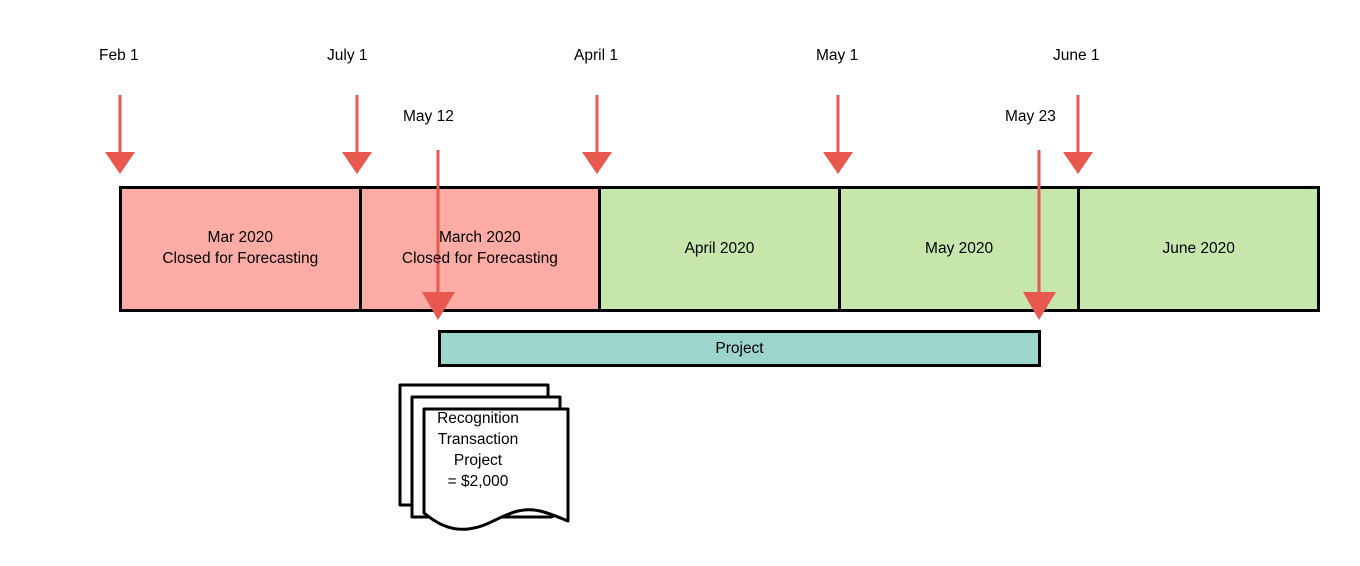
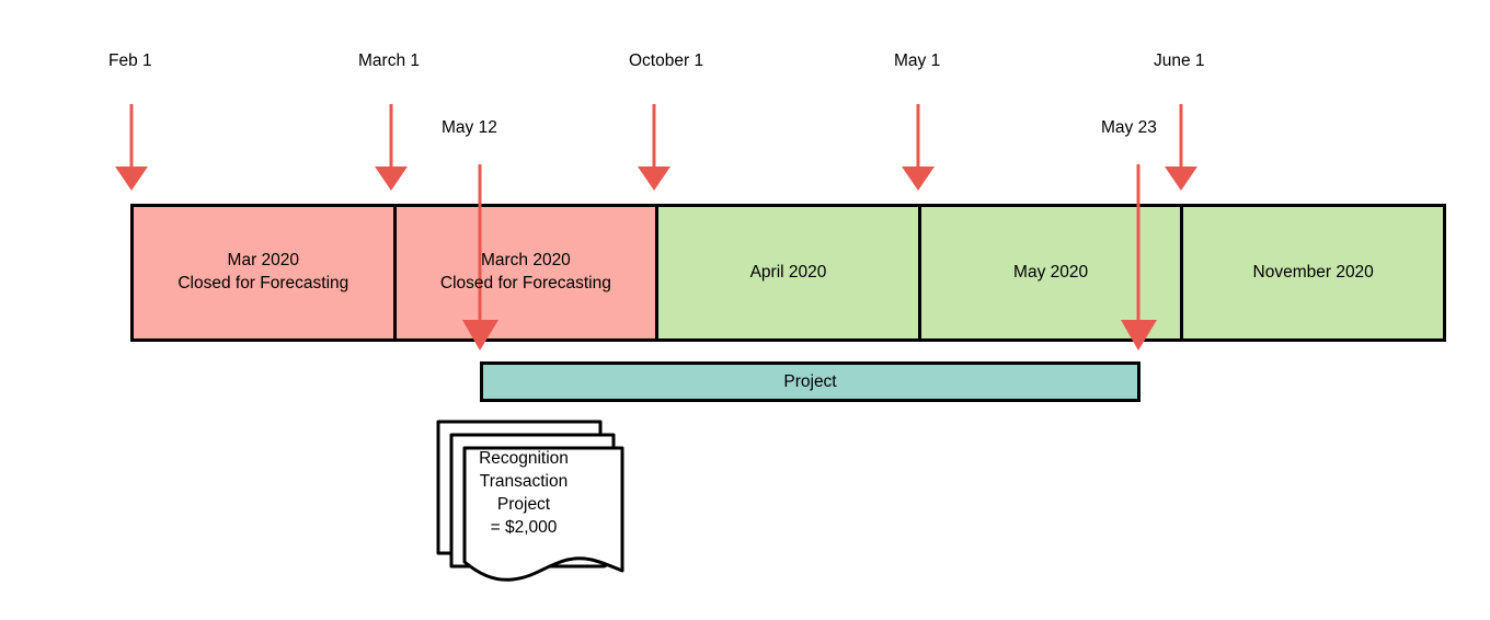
  Mar 2020
  Closed for Forecasting
  March 2020
  Closed for Forecasting
  April 2020
  May 2020
- June 2020
+ November 2020
  Feb 1
- July 1
+ March 1
  May 12
- April 1
+ October 1
  May 1
  June 1
  May 23
  Project
  Recognition
  Transaction
  Project
  = $2,000
